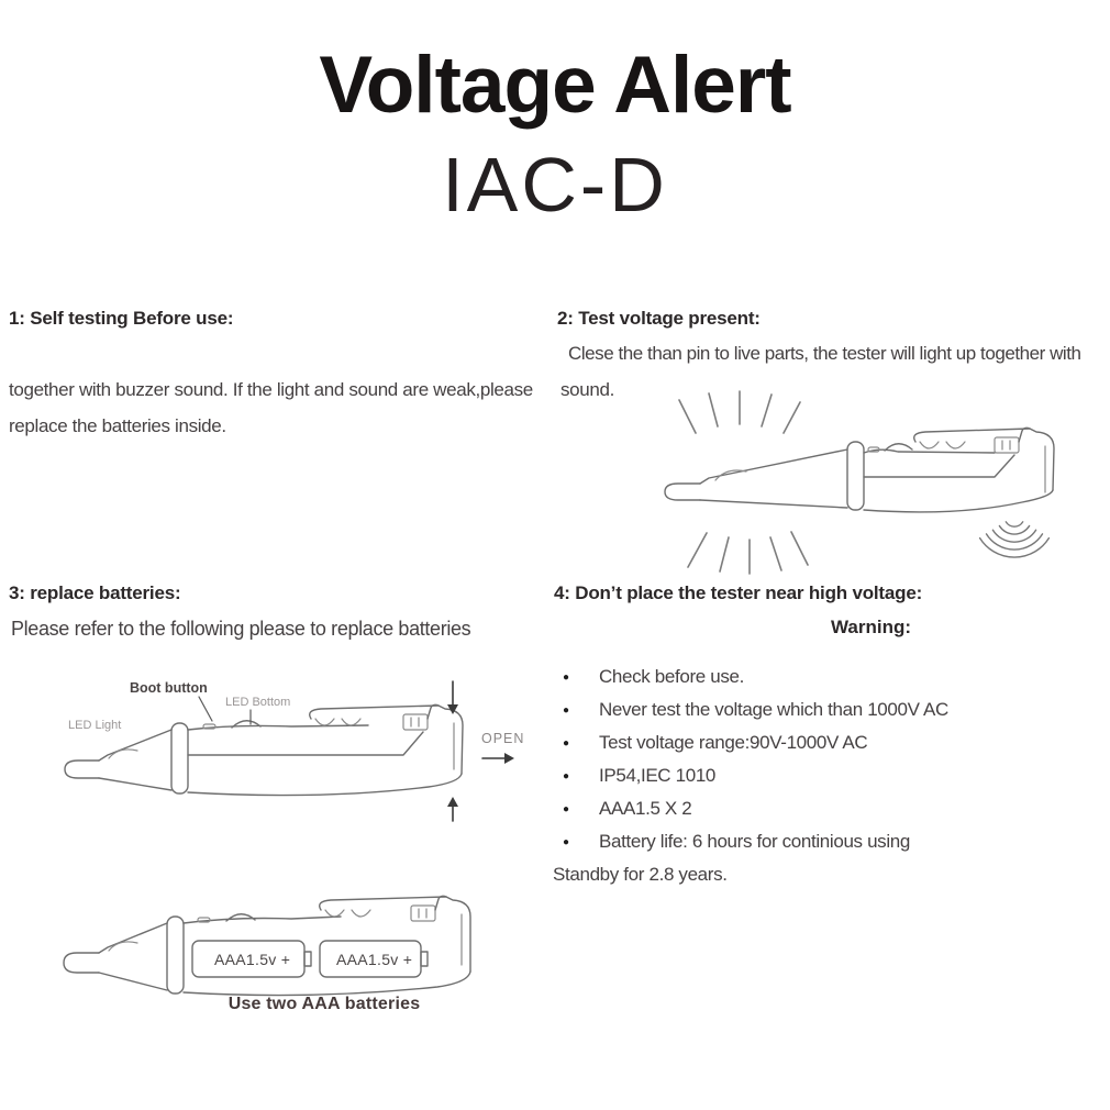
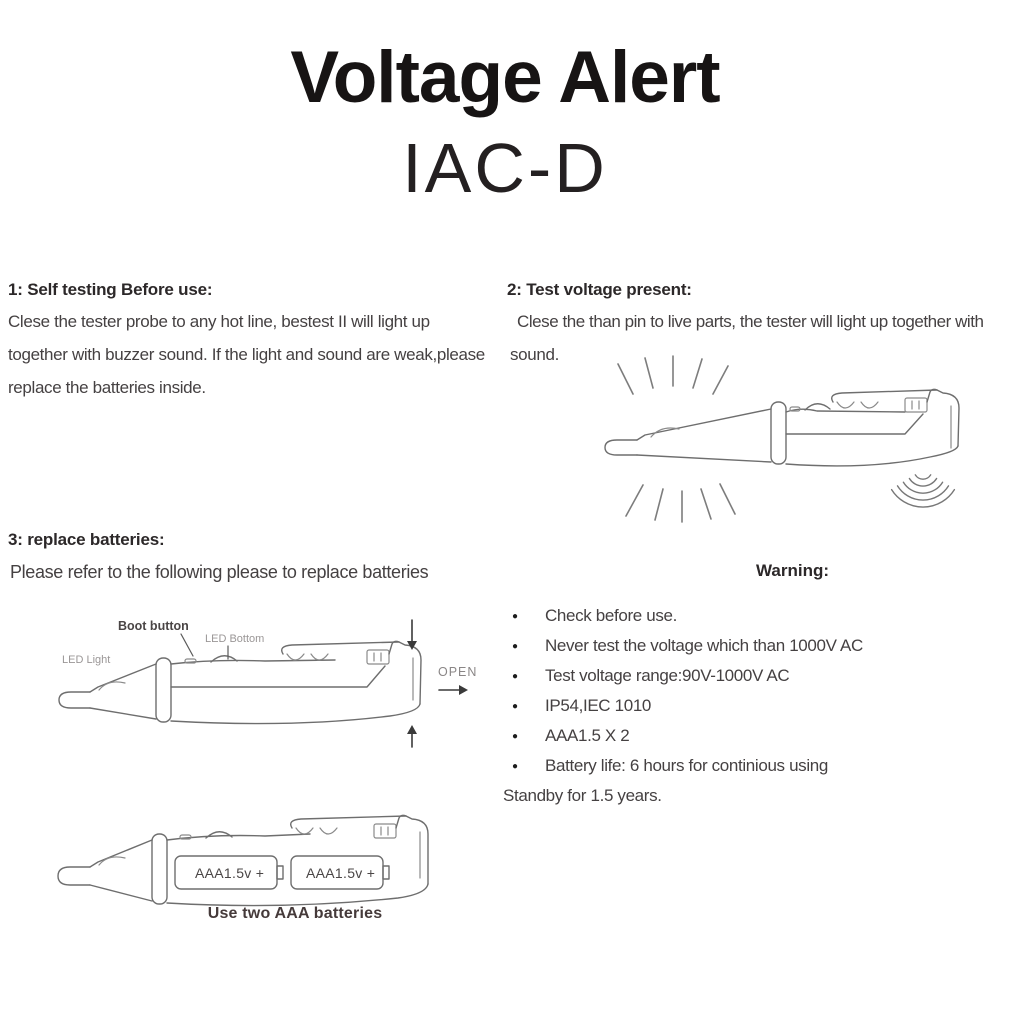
  Voltage Alert
  IAC-D
  1: Self testing Before use:
+ Clese the tester probe to any hot line, bestest II will light up
  together with buzzer sound. If the light and sound are weak,please
  replace the batteries inside.
  2: Test voltage present:
  Clese the than pin to live parts, the tester will light up together with
  sound.
  3: replace batteries:
  Please refer to the following please to replace batteries
  Boot button
  LED Bottom
  LED Light
  OPEN
  AAA1.5v +
  AAA1.5v +
  Use two AAA batteries
- 4: Don’t place the tester near high voltage:
  Warning:
  ●
  Check before use.
  ●
  Never test the voltage which than 1000V AC
  ●
  Test voltage range:90V-1000V AC
  ●
  IP54,IEC 1010
  ●
  AAA1.5 X 2
  ●
  Battery life: 6 hours for continious using
- Standby for 2.8 years.
+ Standby for 1.5 years.
